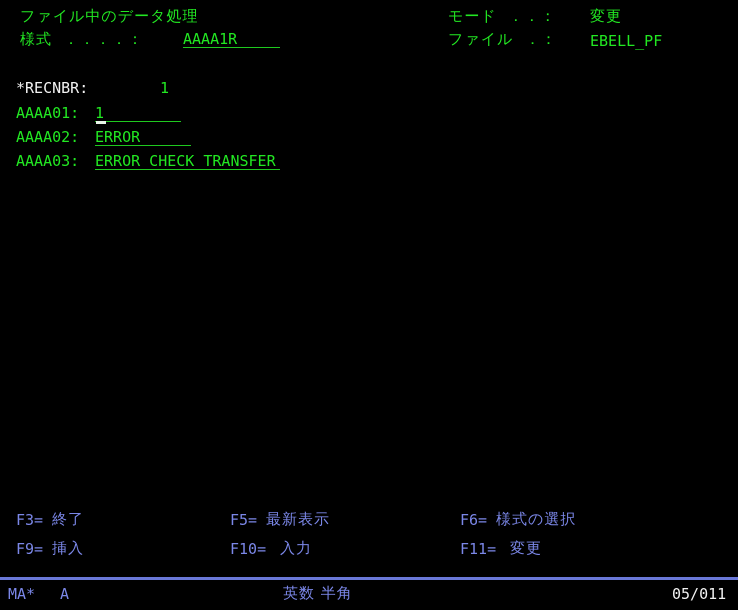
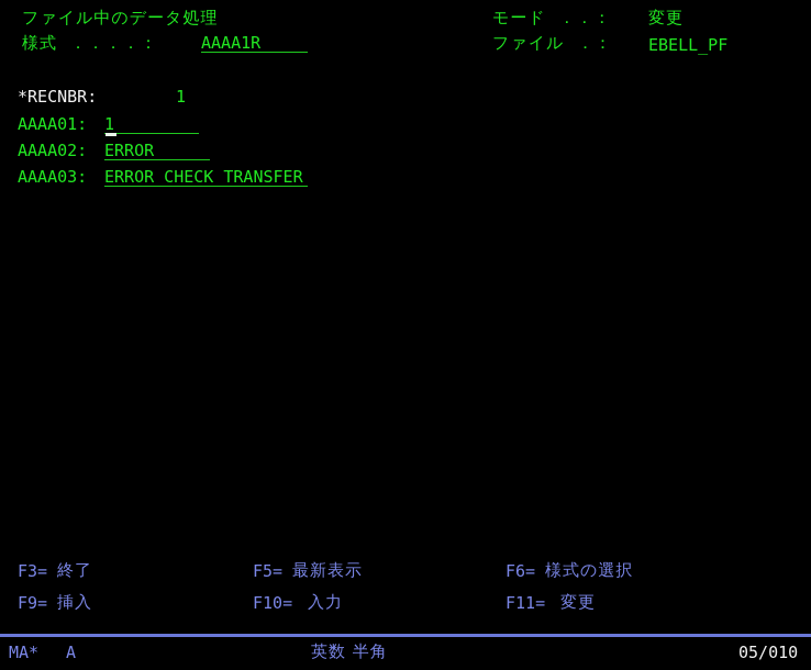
  ファイル中のデータ処理
  様式 ．．．．：
  AAAA1R
  モード ．．：
  変更
  ファイル ．：
  EBELL_PF
  *RECNBR:
  1
  AAAA01:
  1
  AAAA02:
  ERROR
  AAAA03:
  ERROR CHECK TRANSFER
  F3=
  終了
  F5=
  最新表示
  F6=
  様式の選択
  F9=
  挿入
  F10=
  入力
  F11=
  変更
  MA*
  A
  英数 半角
- 05/011
+ 05/010
